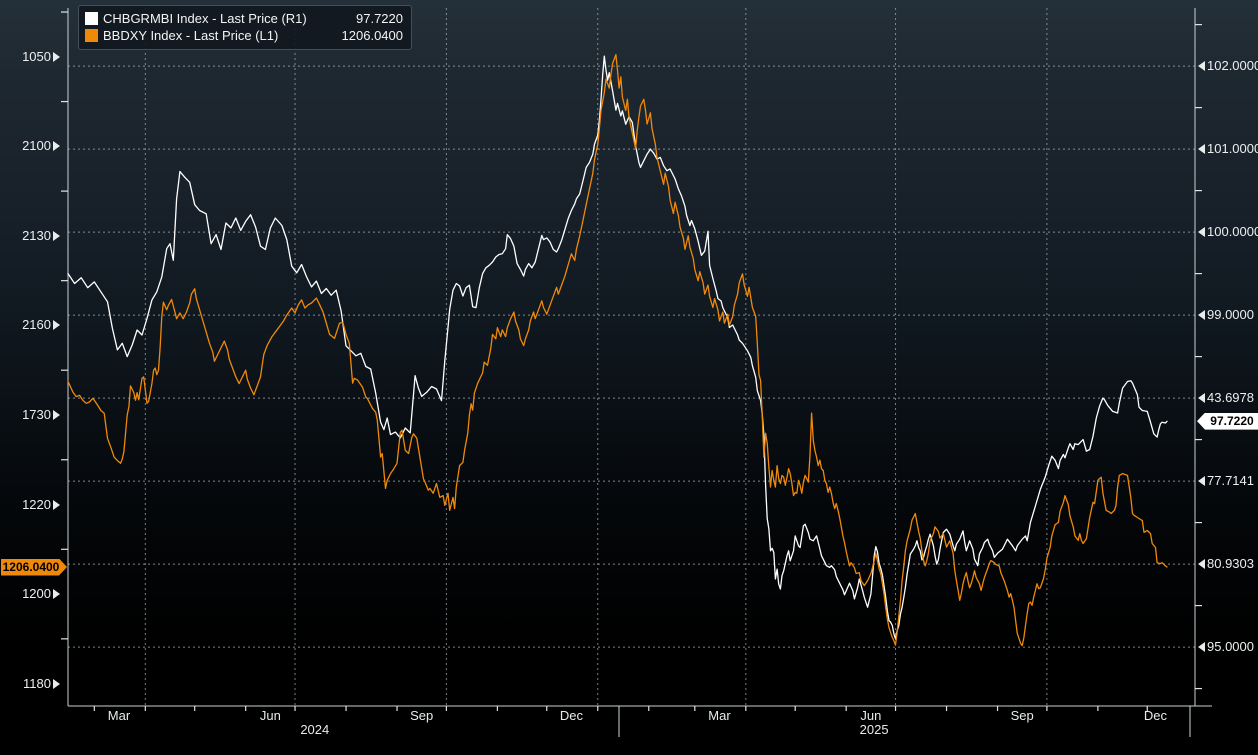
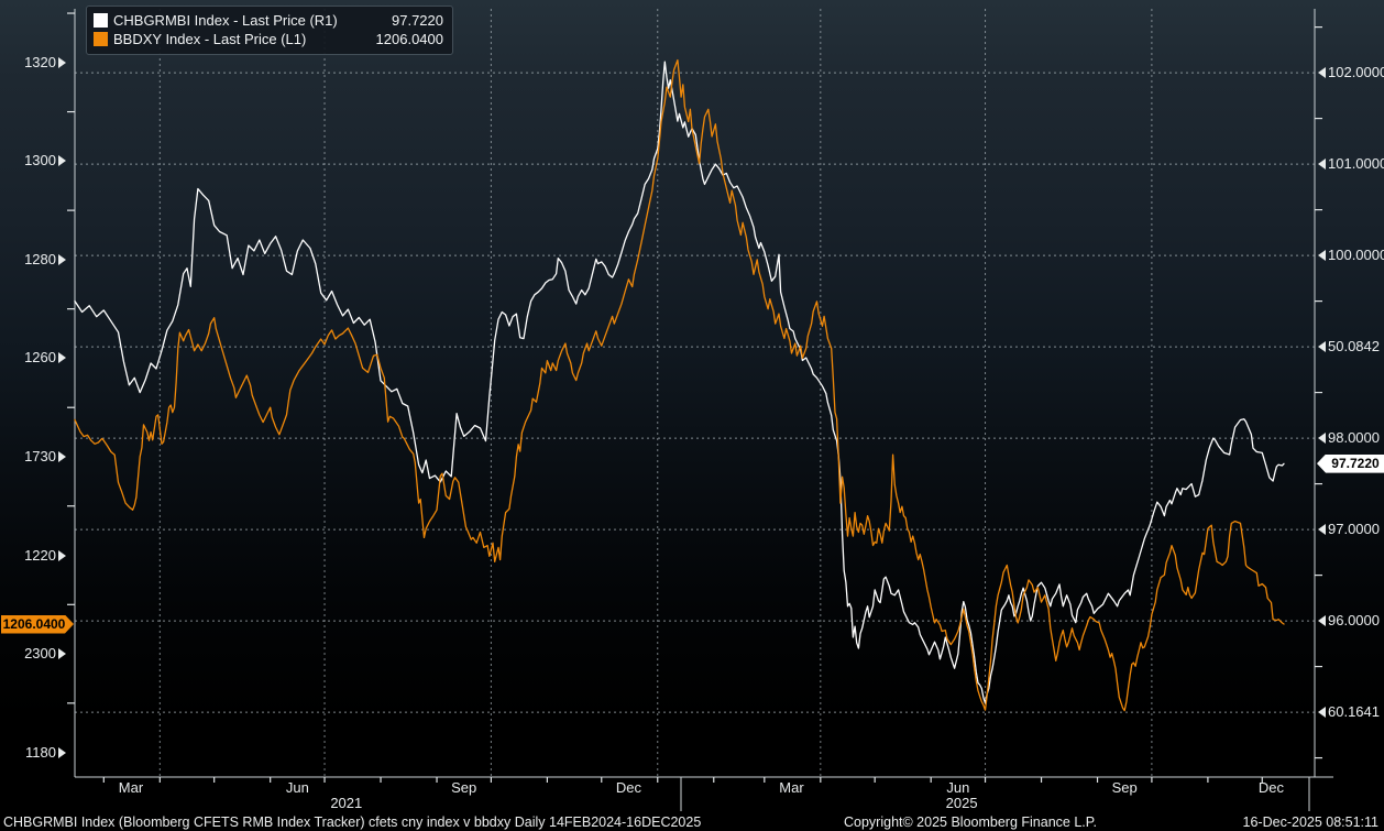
- 1050
+ 1320
- 2100
+ 1300
- 2130
+ 1280
- 2160
+ 1260
  1730
  1220
- 1200
+ 2300
  1180
  102.000
  101.000
  100.000
- 99.0000
+ 50.0842
- 43.6978
+ 98.0000
- 77.7141
+ 97.0000
- 80.9303
+ 96.0000
- 95.0000
+ 60.1641
  Mar
  Jun
  Sep
  Dec
  Mar
  Jun
  Sep
  Dec
- 2024
+ 2021
  2025
  CHBGRMBI Index - Last Price (R1)
  97.7220
  BBDXY Index - Last Price (L1)
  1206.0400
  1206.0400
  97.7220
+ CHBGRMBI Index (Bloomberg CFETS RMB Index Tracker) cfets cny index v bbdxy Daily 14FEB2024-16DEC2025
+ Copyright© 2025 Bloomberg Finance L.P.
+ 16-Dec-2025 08:51:11
